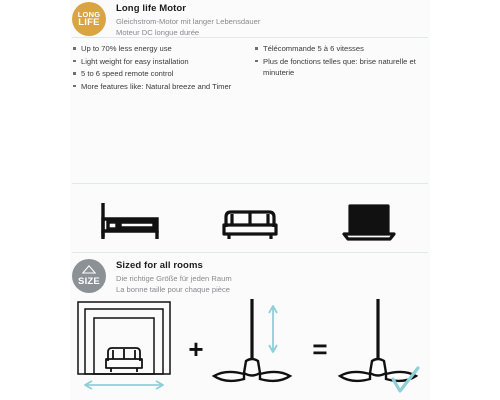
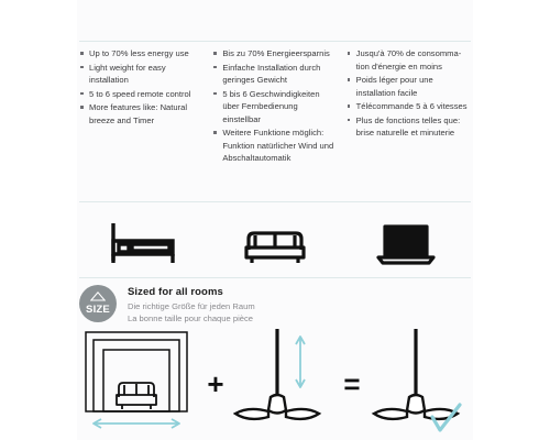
- LONG
- LIFE
- Long life Motor
- Gleichstrom-Motor mit langer Lebensdauer
- Moteur DC longue durée
  Up to 70% less energy use
  Light weight for easy installation
  5 to 6 speed remote control
  More features like: Natural breeze and Timer
+ Bis zu 70% Energieersparnis
+ Einfache Installation durch geringes Gewicht
+ 5 bis 6 Geschwindigkeiten über Fernbedienung einstellbar
+ Weitere Funktione möglich: Funktion natürlicher Wind und Abschaltautomatik
+ Jusqu'à 70% de consomma-tion d'énergie en moins
+ Poids léger pour une installation facile
  Télécommande 5 à 6 vitesses
  Plus de fonctions telles que: brise naturelle et minuterie
  SIZE
  Sized for all rooms
  Die richtige Größe für jeden Raum
  La bonne taille pour chaque pièce
  +
  =
